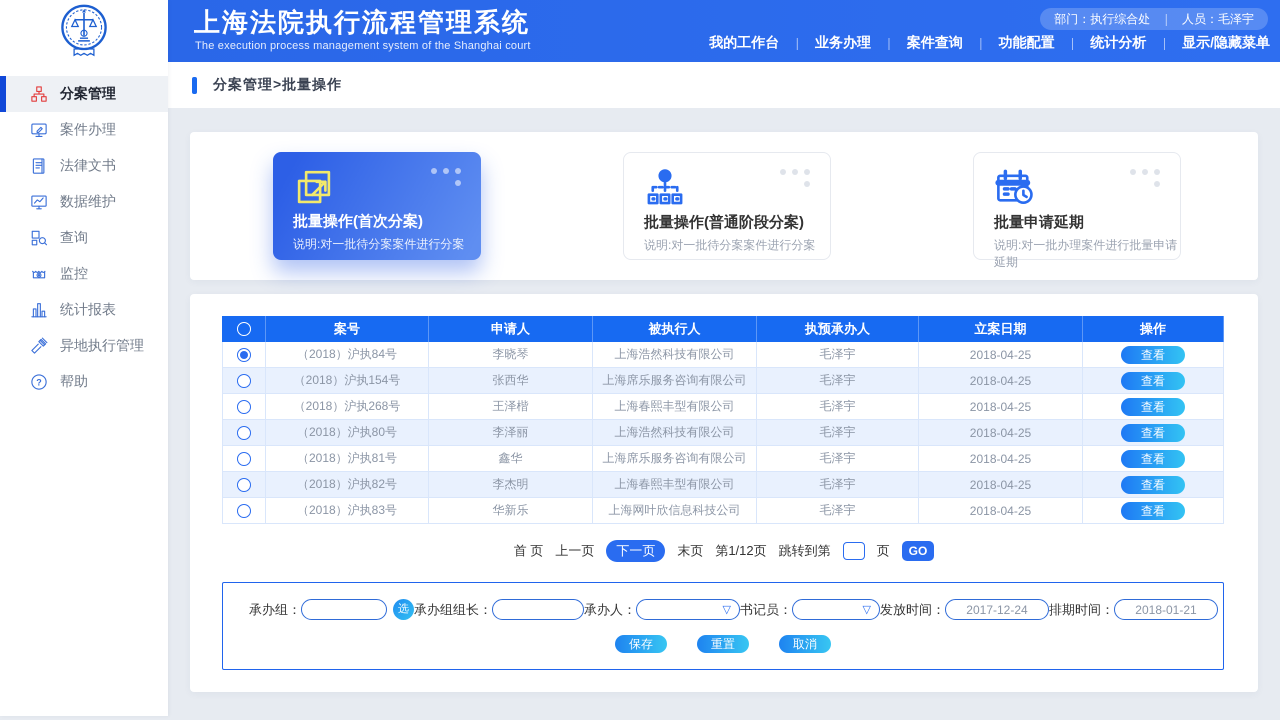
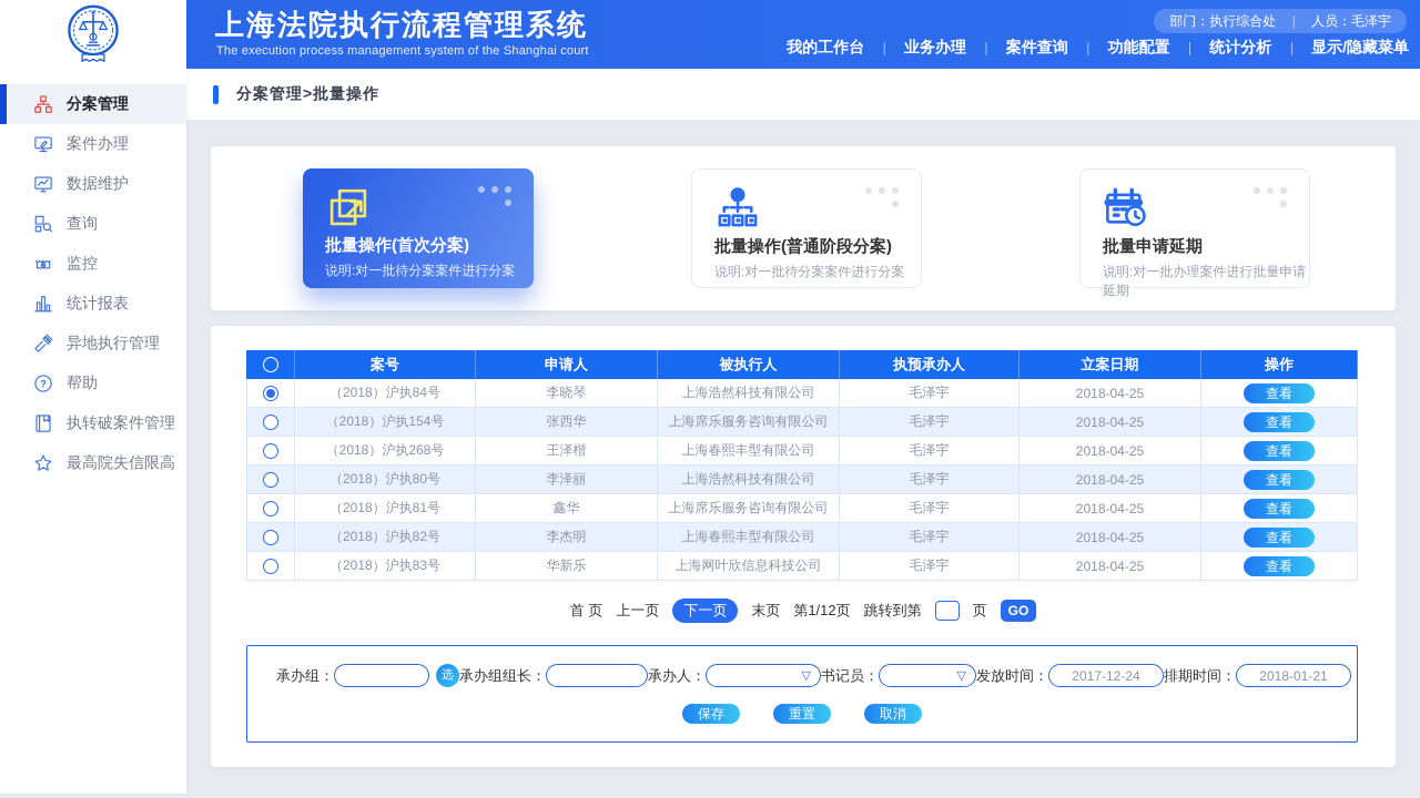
  分案管理
  案件办理
- 法律文书
  数据维护
  查询
  监控
  统计报表
  异地执行管理
  ?
  帮助
+ 执转破案件管理
+ 最高院失信限高
  上海法院执行流程管理系统
  The execution process management system of the Shanghai court
  部门：执行综合处
  ｜
  人员：毛泽宇
  我的工作台
  ｜
  业务办理
  ｜
  案件查询
  ｜
  功能配置
  ｜
  统计分析
  ｜
  显示/隐藏菜单
  分案管理>批量操作
  批量操作(首次分案)
  说明:对一批待分案案件进行分案
  批量操作(普通阶段分案)
  说明:对一批待分案案件进行分案
  批量申请延期
  说明:对一批办理案件进行批量申请延期
  案号
  申请人
  被执行人
  执预承办人
  立案日期
  操作
  （2018）沪执84号
  李晓琴
  上海浩然科技有限公司
  毛泽宇
  2018-04-25
  查看
  （2018）沪执154号
  张西华
  上海席乐服务咨询有限公司
  毛泽宇
  2018-04-25
  查看
  （2018）沪执268号
  王泽楷
  上海春熙丰型有限公司
  毛泽宇
  2018-04-25
  查看
  （2018）沪执80号
  李泽丽
  上海浩然科技有限公司
  毛泽宇
  2018-04-25
  查看
  （2018）沪执81号
  鑫华
  上海席乐服务咨询有限公司
  毛泽宇
  2018-04-25
  查看
  （2018）沪执82号
  李杰明
  上海春熙丰型有限公司
  毛泽宇
  2018-04-25
  查看
  （2018）沪执83号
  华新乐
  上海网叶欣信息科技公司
  毛泽宇
  2018-04-25
  查看
  首 页
  上一页
  下一页
  末页
  第1/12页
  跳转到第
  页
  GO
  承办组：
  选
  承办组组长：
  承办人：
  ▽
  书记员：
  ▽
  发放时间：
  2017-12-24
  排期时间：
  2018-01-21
  保存
  重置
  取消
